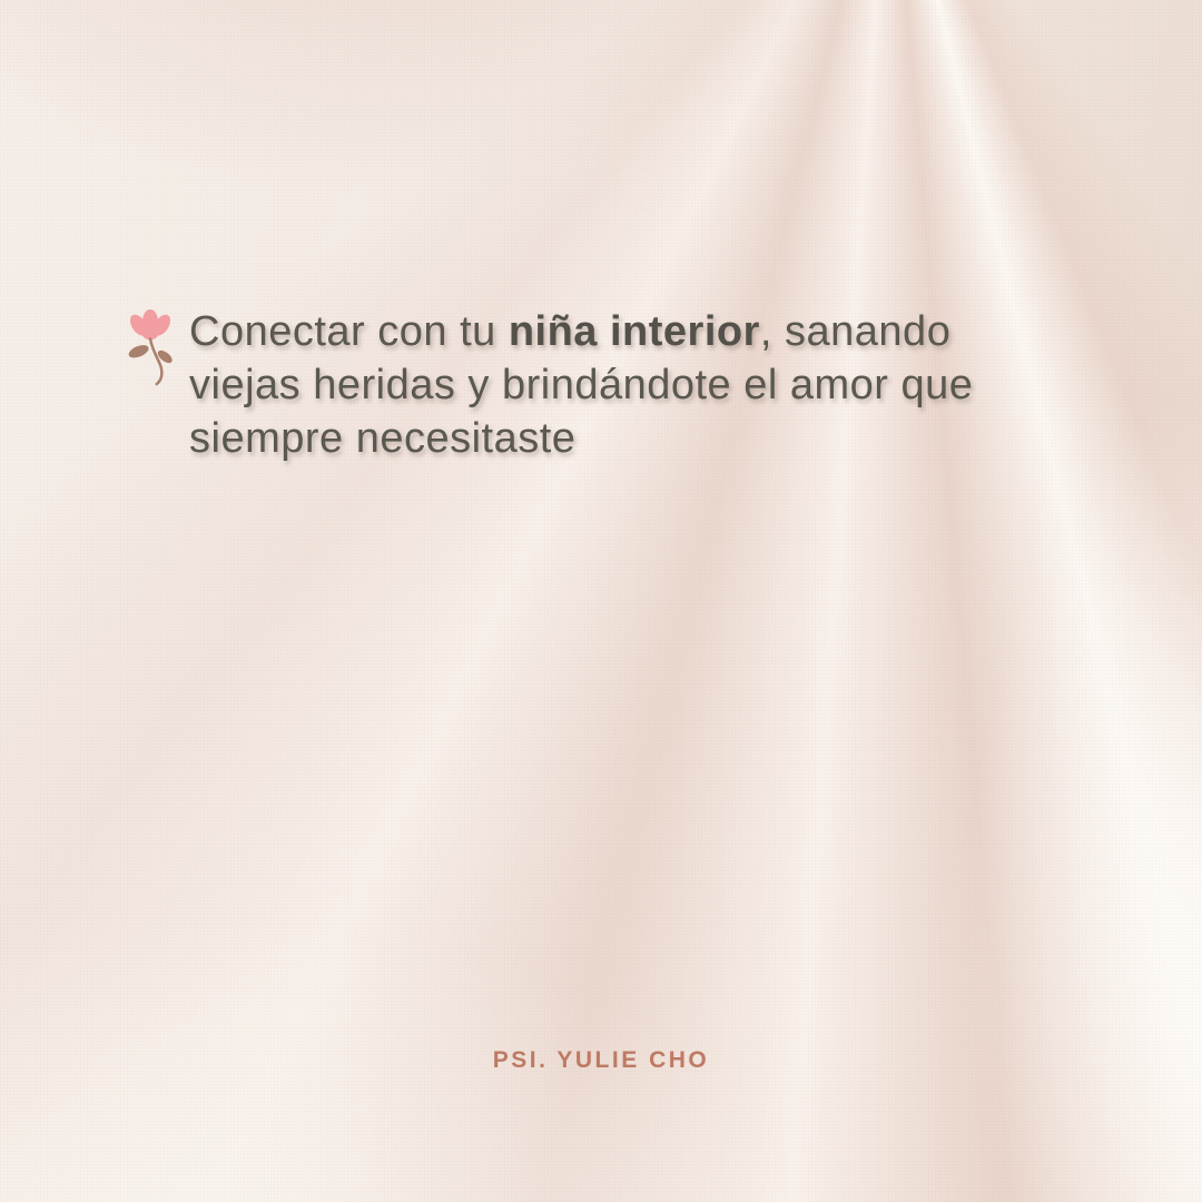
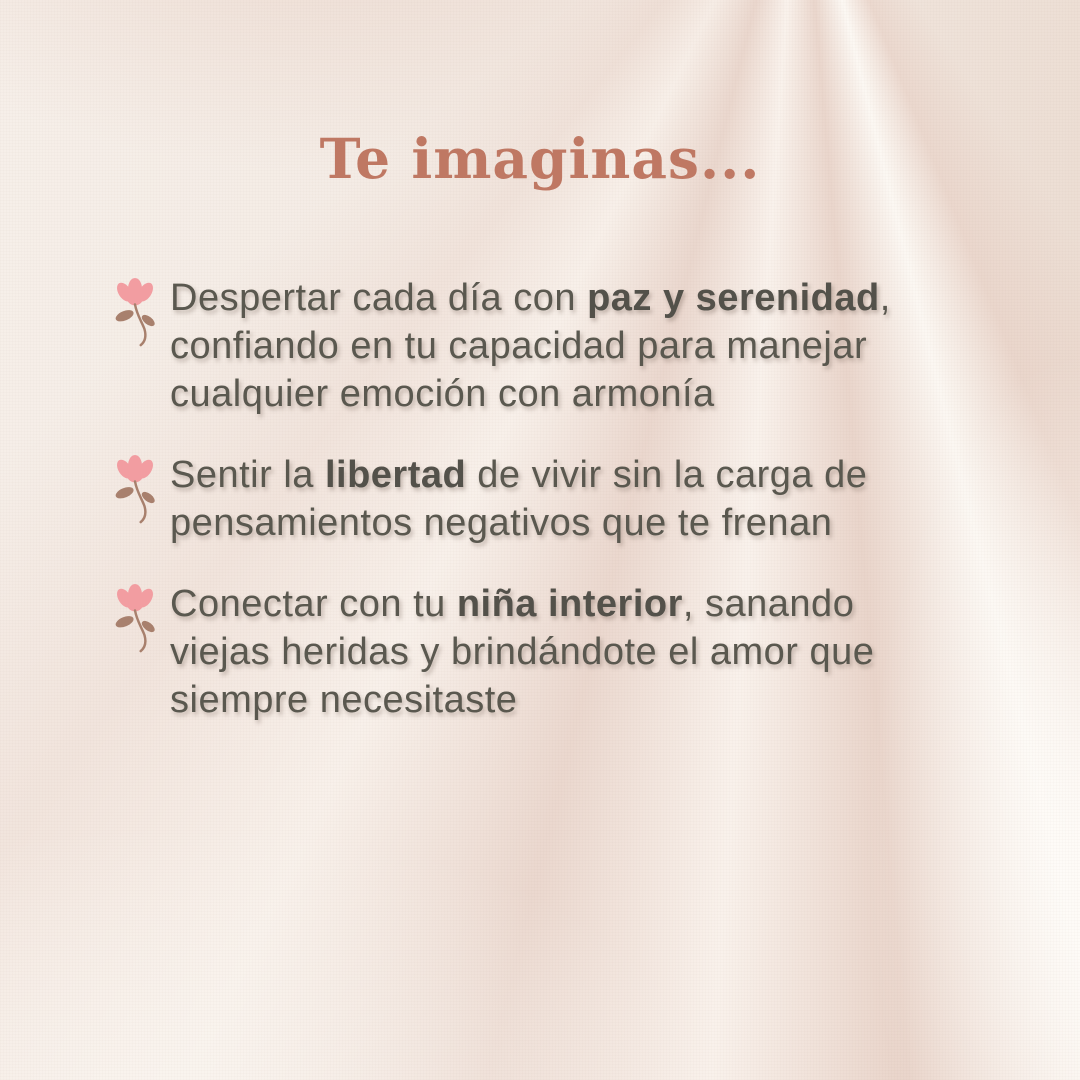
+ Te imaginas...
+ Despertar cada día con paz y serenidad, confiando en tu capacidad para manejar cualquier emoción con armonía
+ Sentir la libertad de vivir sin la carga de pensamientos negativos que te frenan
  Conectar con tu niña interior, sanando viejas heridas y brindándote el amor que siempre necesitaste
- PSI. YULIE CHO
